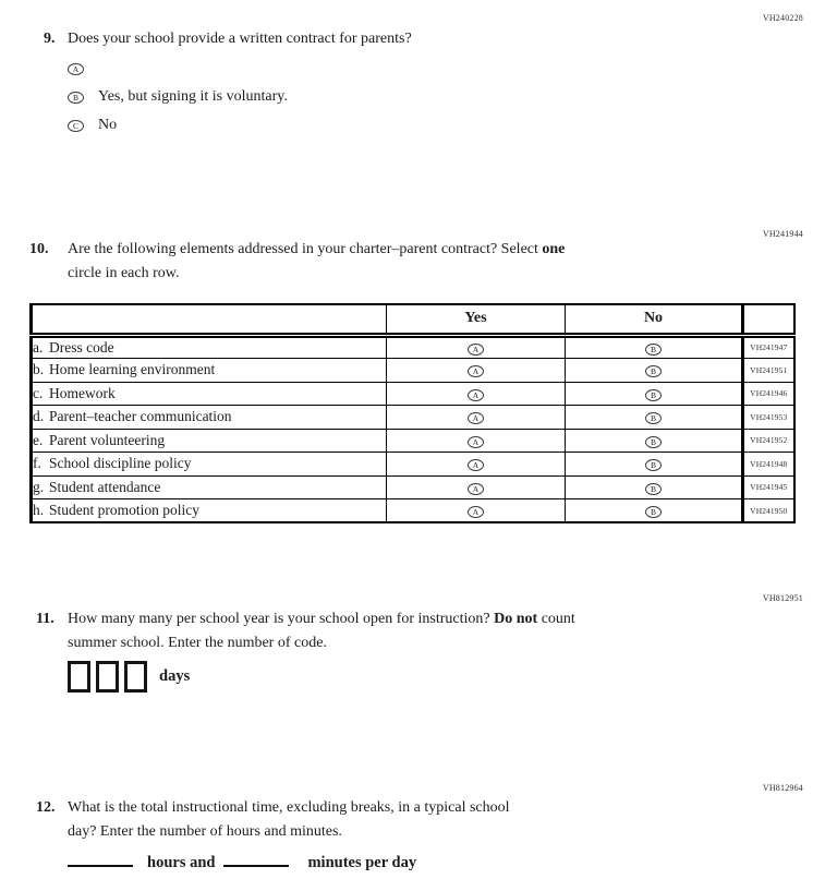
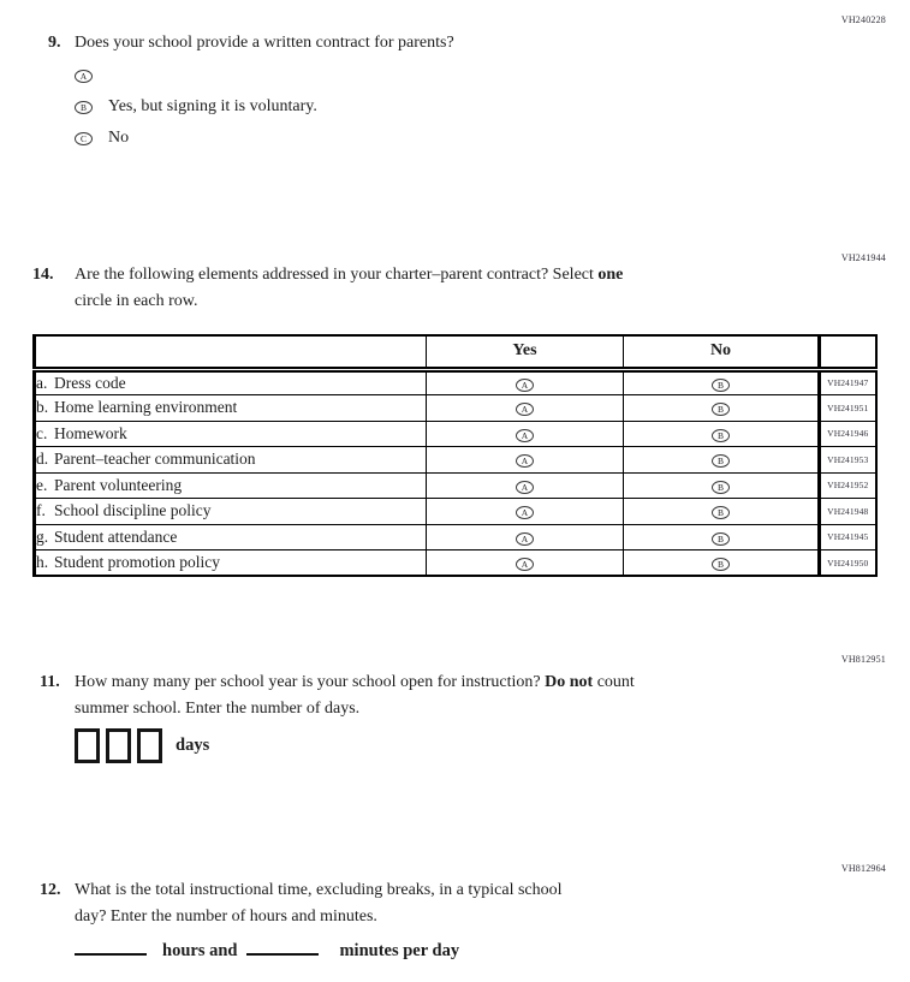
  VH240228
  9.
  Does your school provide a written contract for parents?
  A
  B
  Yes, but signing it is voluntary.
  C
  No
  VH241944
- 10.
+ 14.
  Are the following elements addressed in your charter–parent contract? Select one
  circle in each row.
  	Yes	No
  a. Dress code	A	B	VH241947
  b. Home learning environment	A	B	VH241951
  c. Homework	A	B	VH241946
  d. Parent–teacher communication	A	B	VH241953
  e. Parent volunteering	A	B	VH241952
  f. School discipline policy	A	B	VH241948
  g. Student attendance	A	B	VH241945
  h. Student promotion policy	A	B	VH241950
  VH812951
  11.
  How many many per school year is your school open for instruction? Do not count
- summer school. Enter the number of code.
+ summer school. Enter the number of days.
  days
  VH812964
  12.
  What is the total instructional time, excluding breaks, in a typical school
  day? Enter the number of hours and minutes.
  hours and minutes per day
